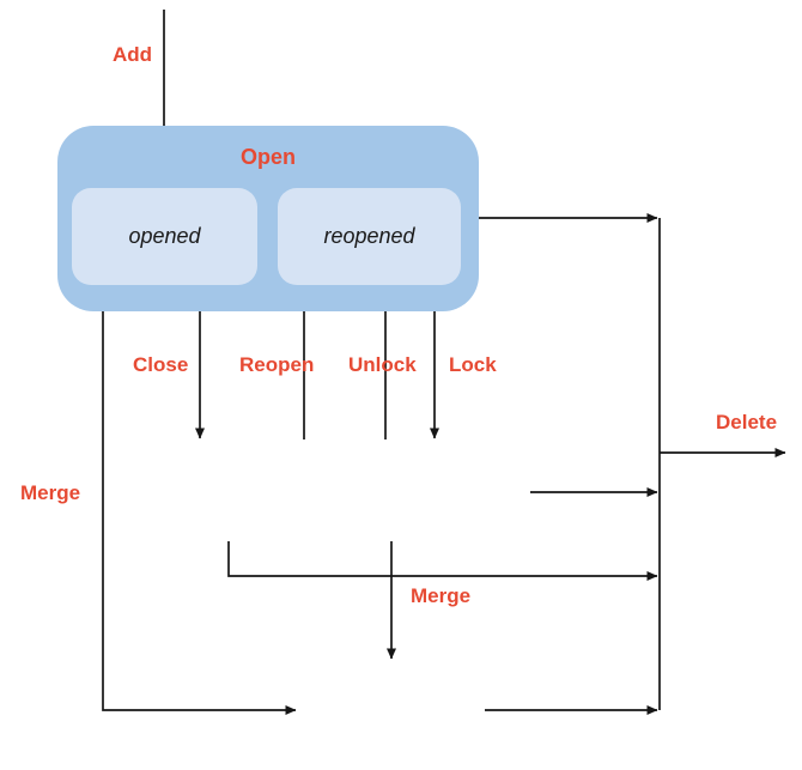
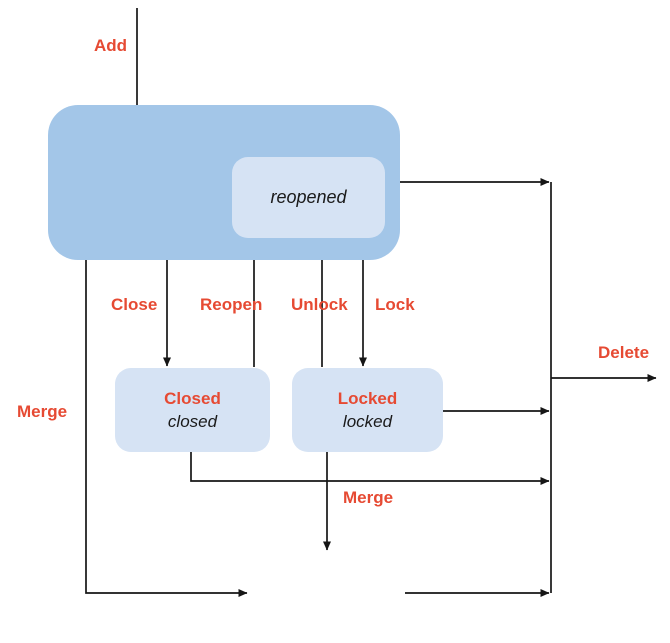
- Open
- opened
  reopened
+ Closed
+ closed
+ Locked
+ locked
  Add
  Close
  Reopen
  Unlock
  Lock
  Merge
  Merge
  Delete
